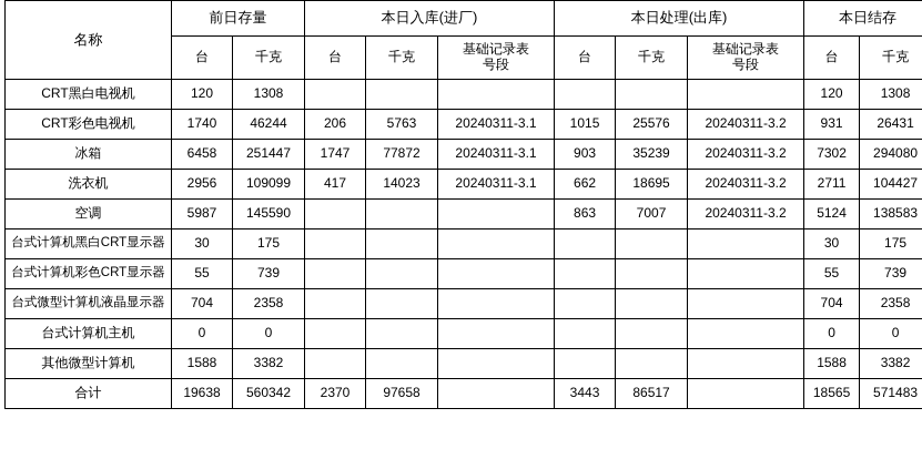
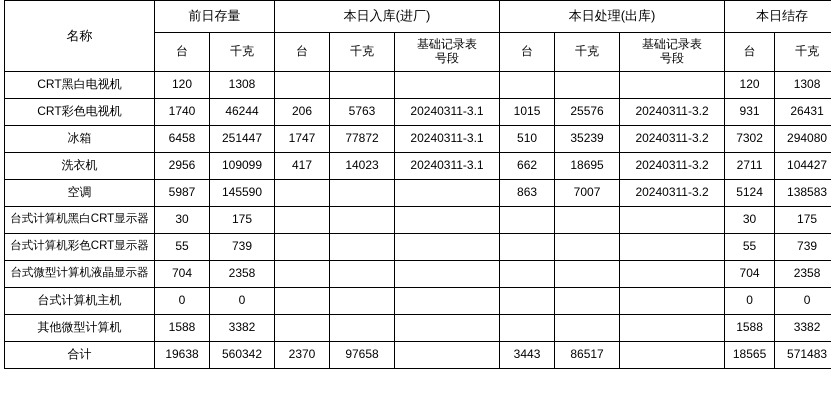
  名称	前日存量	本日入库(进厂)	本日处理(出库)	本日结存
  台	千克	台	千克	基础记录表 号段	台	千克	基础记录表 号段	台	千克
  CRT黑白电视机	120	1308							120	1308
  CRT彩色电视机	1740	46244	206	5763	20240311-3.1	1015	25576	20240311-3.2	931	26431
- 冰箱	6458	251447	1747	77872	20240311-3.1	903	35239	20240311-3.2	7302	294080
+ 冰箱	6458	251447	1747	77872	20240311-3.1	510	35239	20240311-3.2	7302	294080
  洗衣机	2956	109099	417	14023	20240311-3.1	662	18695	20240311-3.2	2711	104427
  空调	5987	145590				863	7007	20240311-3.2	5124	138583
  台式计算机黑白CRT显示器	30	175							30	175
  台式计算机彩色CRT显示器	55	739							55	739
  台式微型计算机液晶显示器	704	2358							704	2358
  台式计算机主机	0	0							0	0
  其他微型计算机	1588	3382							1588	3382
  合计	19638	560342	2370	97658		3443	86517		18565	571483
